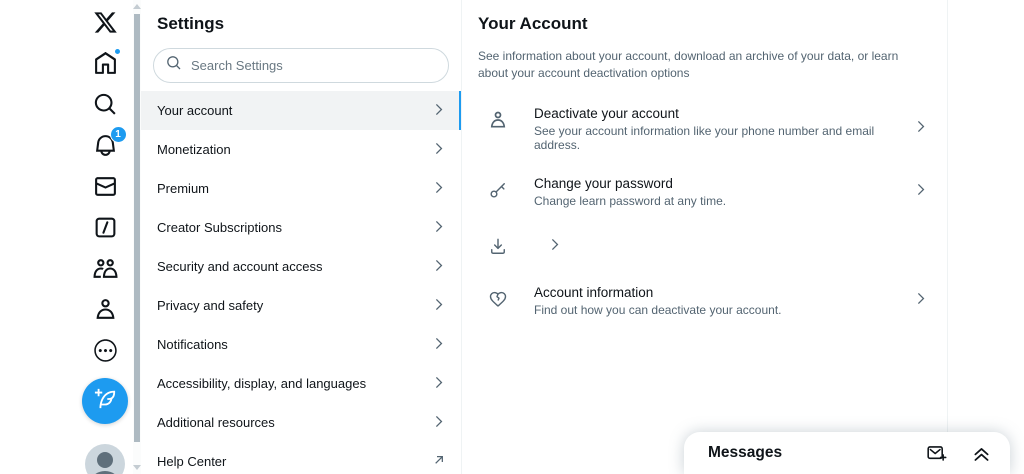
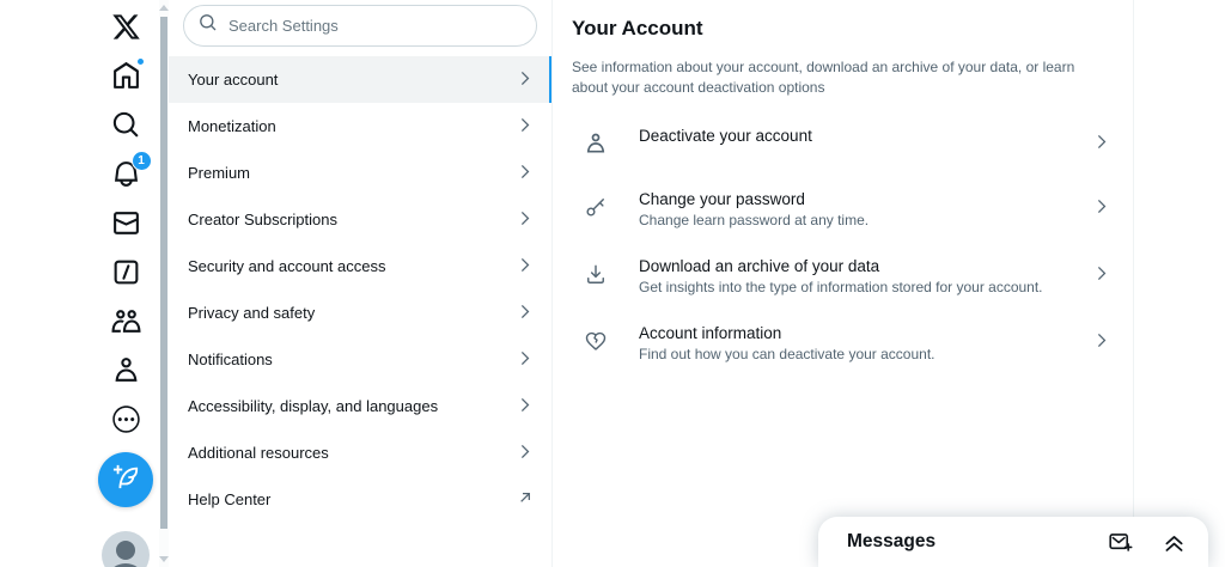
  1
- Settings
  Search Settings
  Your account
  Monetization
  Premium
  Creator Subscriptions
  Security and account access
  Privacy and safety
  Notifications
  Accessibility, display, and languages
  Additional resources
  Help Center
  Your Account
  See information about your account, download an archive of your data, or learn about your account deactivation options
  Deactivate your account
- See your account information like your phone number and email address.
  Change your password
  Change learn password at any time.
+ Download an archive of your data
+ Get insights into the type of information stored for your account.
  Account information
  Find out how you can deactivate your account.
  Messages
